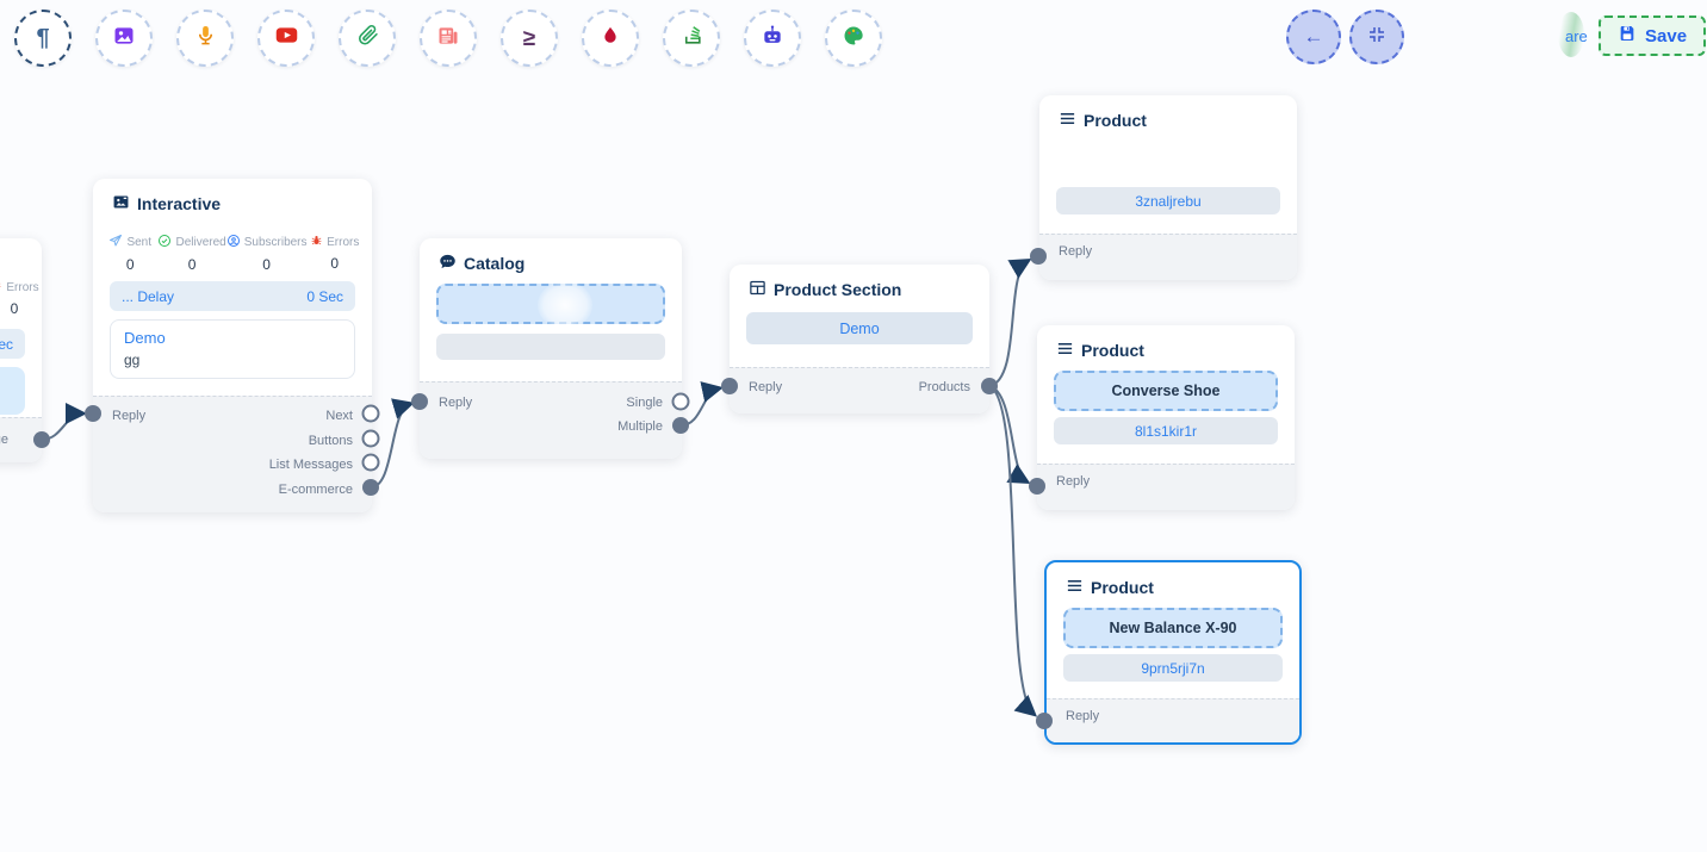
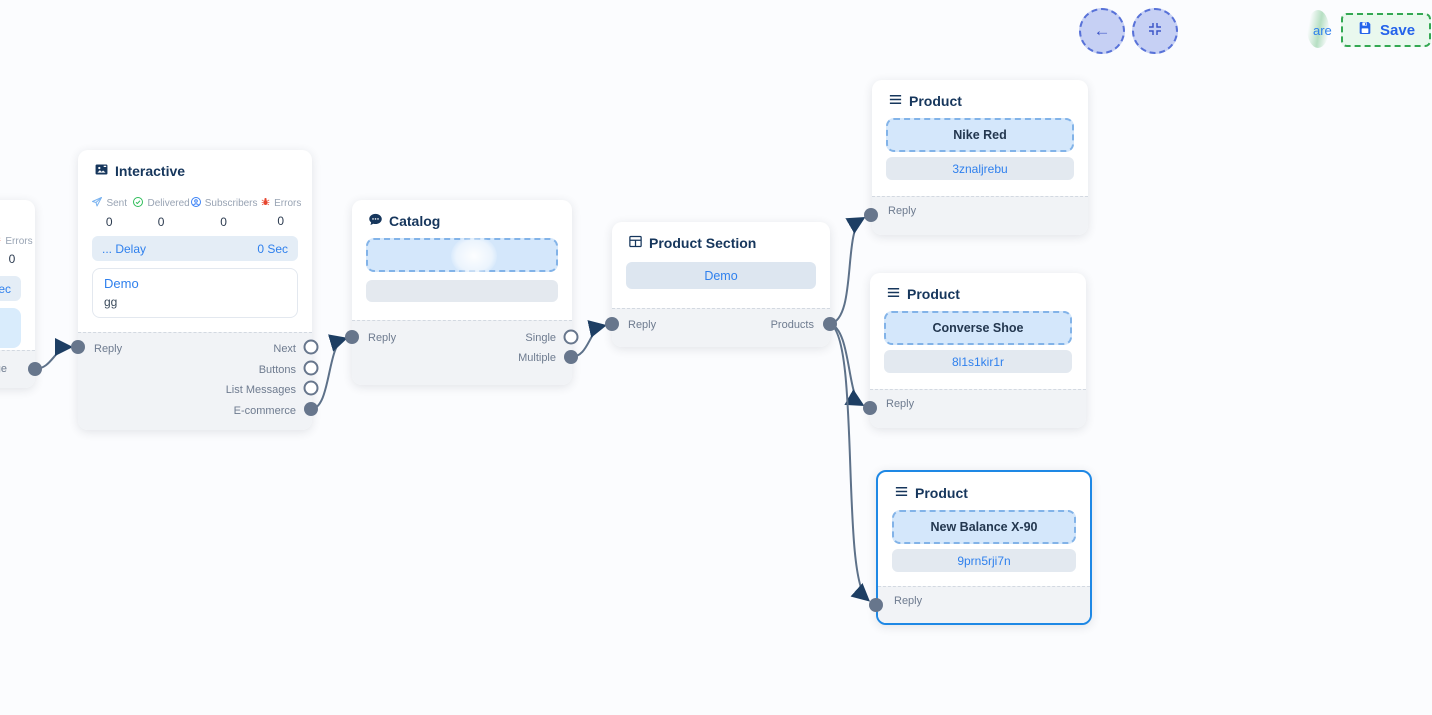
- ¶
- ≥
  ←
  are
  Save
  Errors
  0
  Interactive
  Sent
  0
  Delivered
  0
  Subscribers
  0
  Errors
  0
  ... Delay
  0 Sec
  Demo
  gg
  Reply
  Next
  Buttons
  List Messages
  E-commerce
  Catalog
  Reply
  Single
  Multiple
  Product Section
  Demo
  Reply
  Products
  Product
+ Nike Red
  3znaljrebu
  Reply
  Product
  Converse Shoe
  8l1s1kir1r
  Reply
  Product
  New Balance X-90
  9prn5rji7n
  Reply
